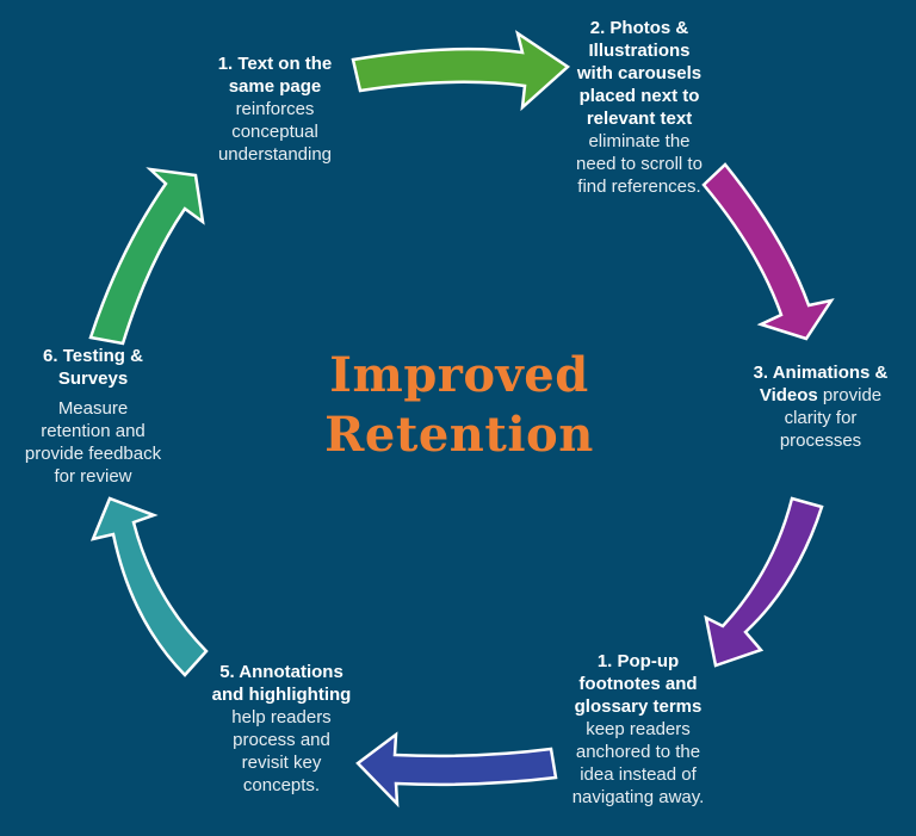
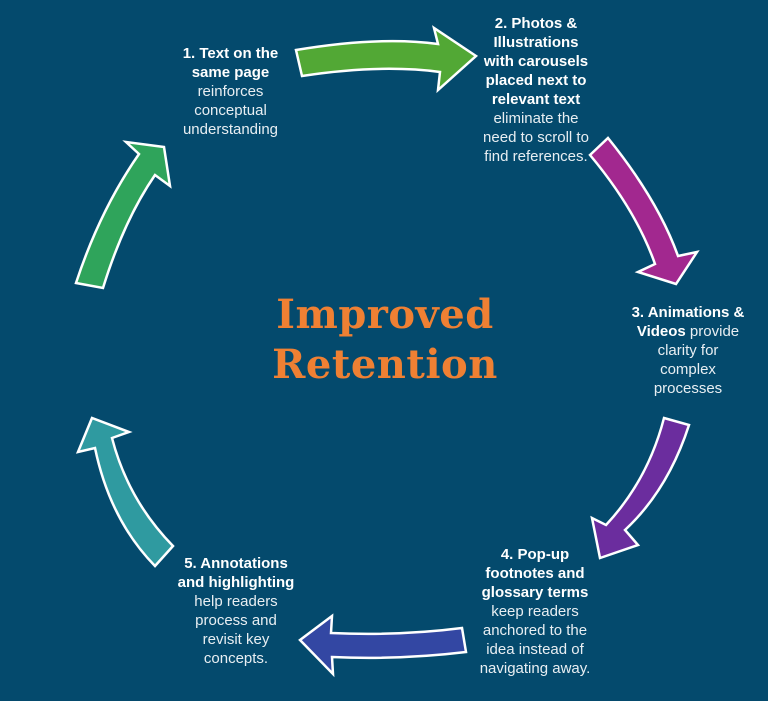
  Improved
  Retention
  1. Text on the
  same page
  reinforces
  conceptual
  understanding
  2. Photos &
  Illustrations
  with carousels
  placed next to
  relevant text
  eliminate the
  need to scroll to
  find references.
  3. Animations &
  Videos provide
  clarity for
+ complex
  processes
- 1. Pop-up
+ 4. Pop-up
  footnotes and
  glossary terms
  keep readers
  anchored to the
  idea instead of
  navigating away.
  5. Annotations
  and highlighting
  help readers
  process and
  revisit key
  concepts.
- 6. Testing &
- Surveys
- Measure
- retention and
- provide feedback
- for review
